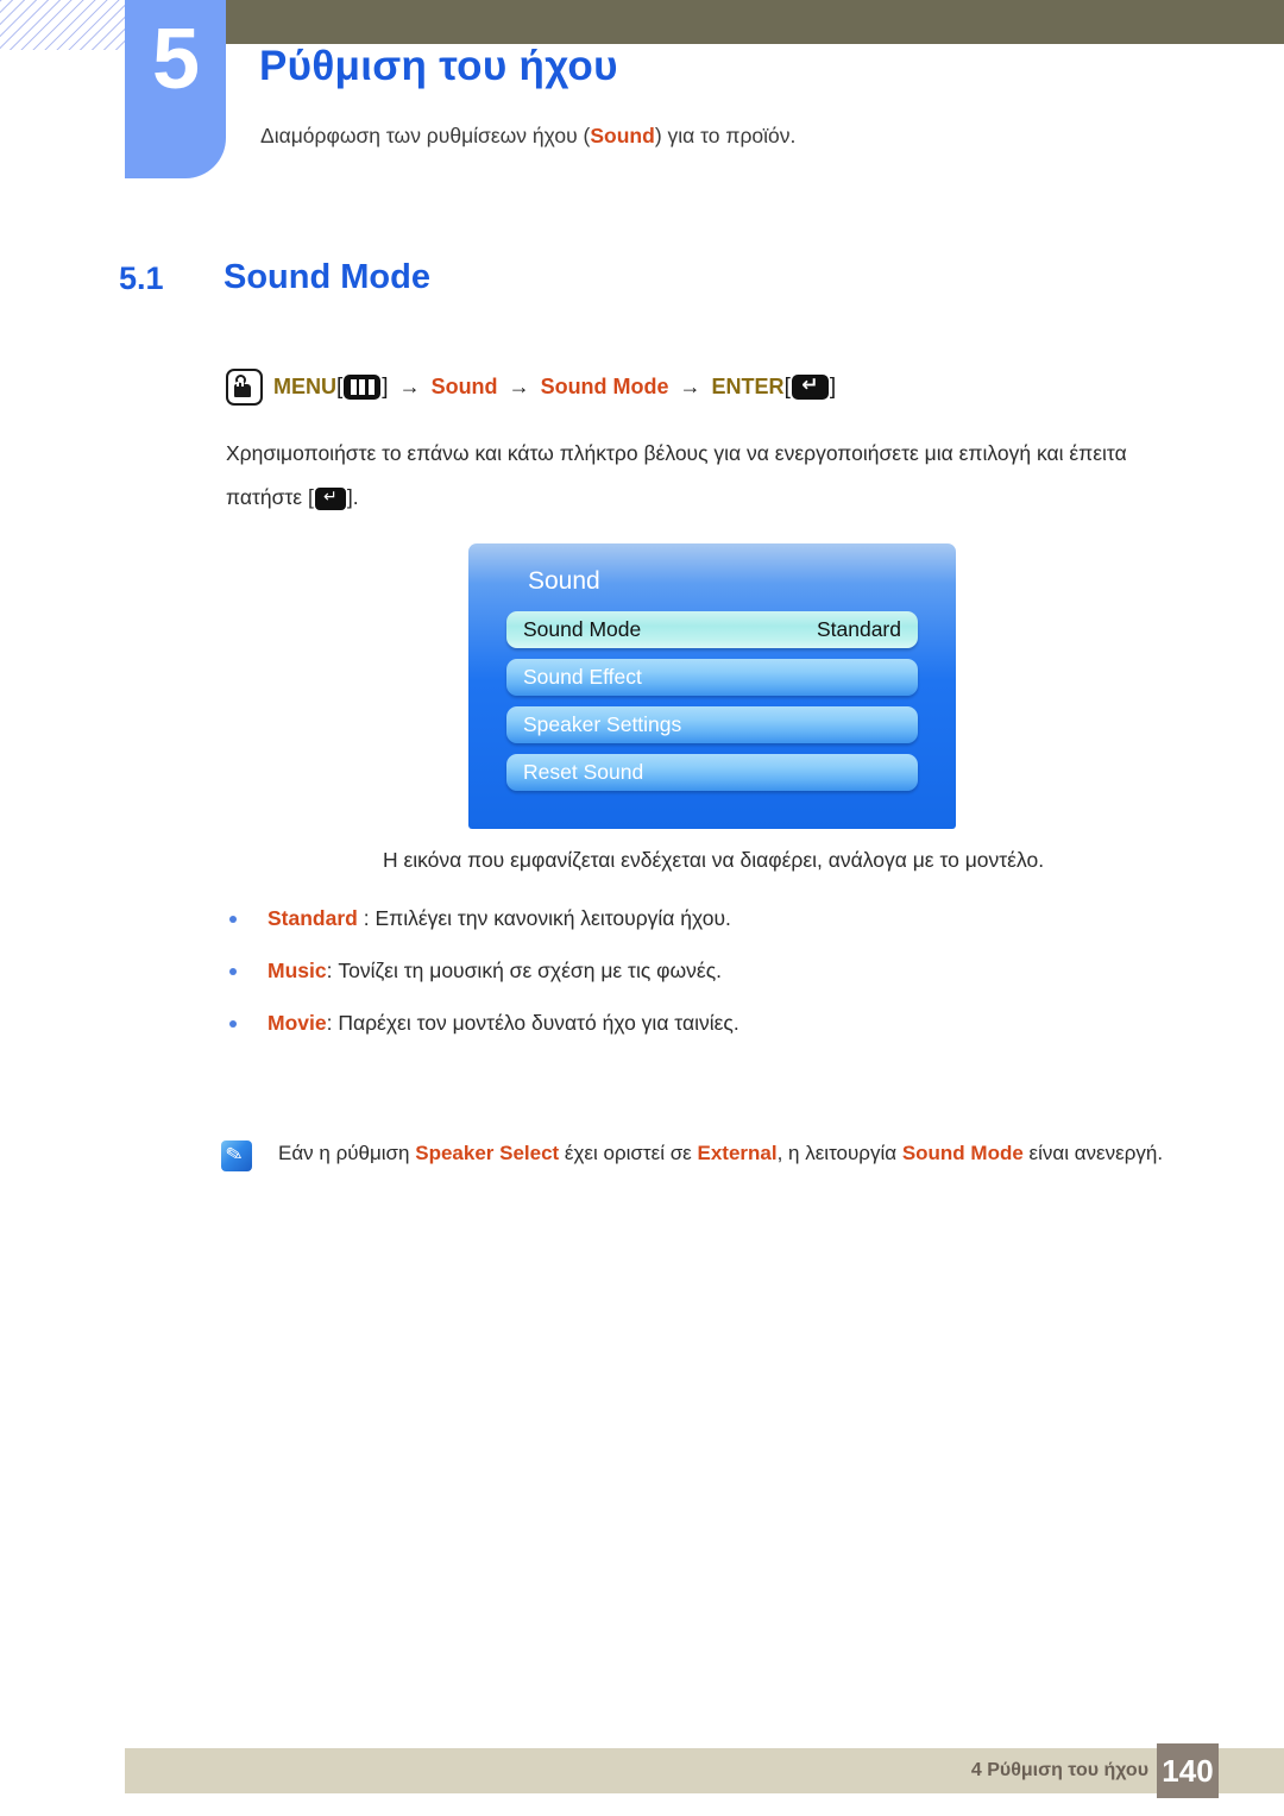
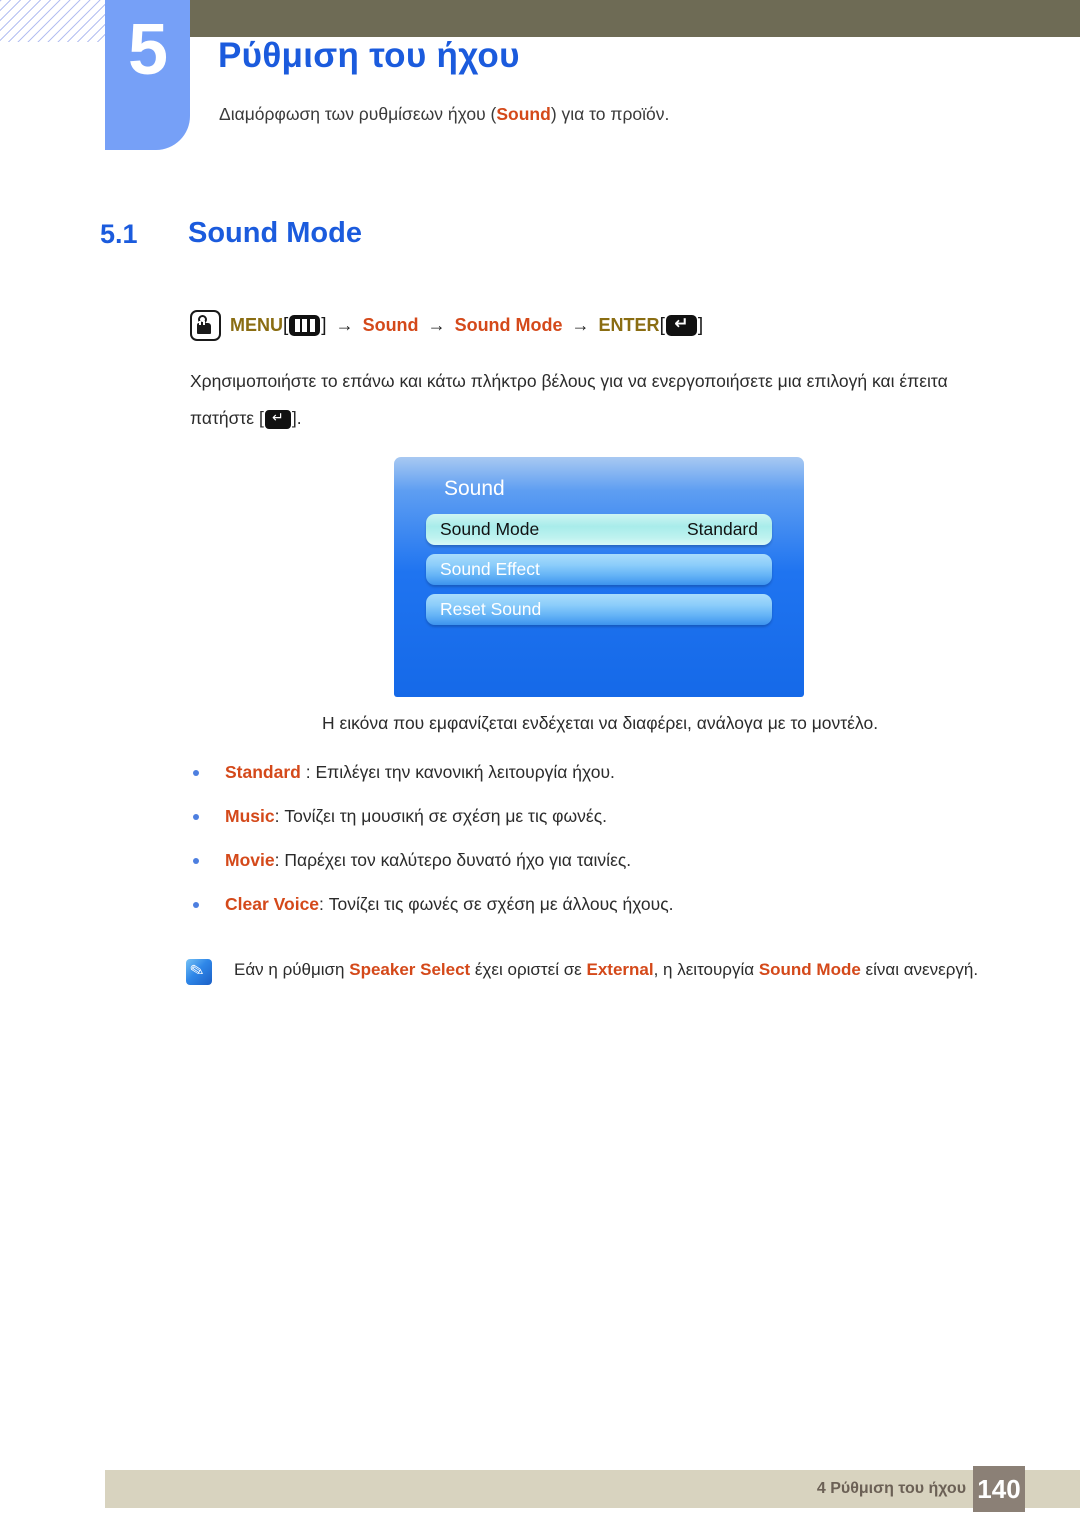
  5
  Ρύθμιση του ήχου
  Διαμόρφωση των ρυθμίσεων ήχου (Sound) για το προϊόν.
  5.1
  Sound Mode
  MENU
  [
  ]
  →
  Sound
  →
  Sound Mode
  →
  ENTER
  [
  ↵
  ]
  Χρησιμοποιήστε το επάνω και κάτω πλήκτρο βέλους για να ενεργοποιήσετε μια επιλογή και έπειτα πατήστε [
  ↵
  ].
  Sound
  Sound Mode
  Standard
  Sound Effect
- Speaker Settings
  Reset Sound
  Η εικόνα που εμφανίζεται ενδέχεται να διαφέρει, ανάλογα με το μοντέλο.
  Standard : Επιλέγει την κανονική λειτουργία ήχου.
  Music: Τονίζει τη μουσική σε σχέση με τις φωνές.
- Movie: Παρέχει τον μοντέλο δυνατό ήχο για ταινίες.
+ Movie: Παρέχει τον καλύτερο δυνατό ήχο για ταινίες.
+ Clear Voice: Τονίζει τις φωνές σε σχέση με άλλους ήχους.
  Εάν η ρύθμιση Speaker Select έχει οριστεί σε External, η λειτουργία Sound Mode είναι ανενεργή.
  4 Ρύθμιση του ήχου
  140
